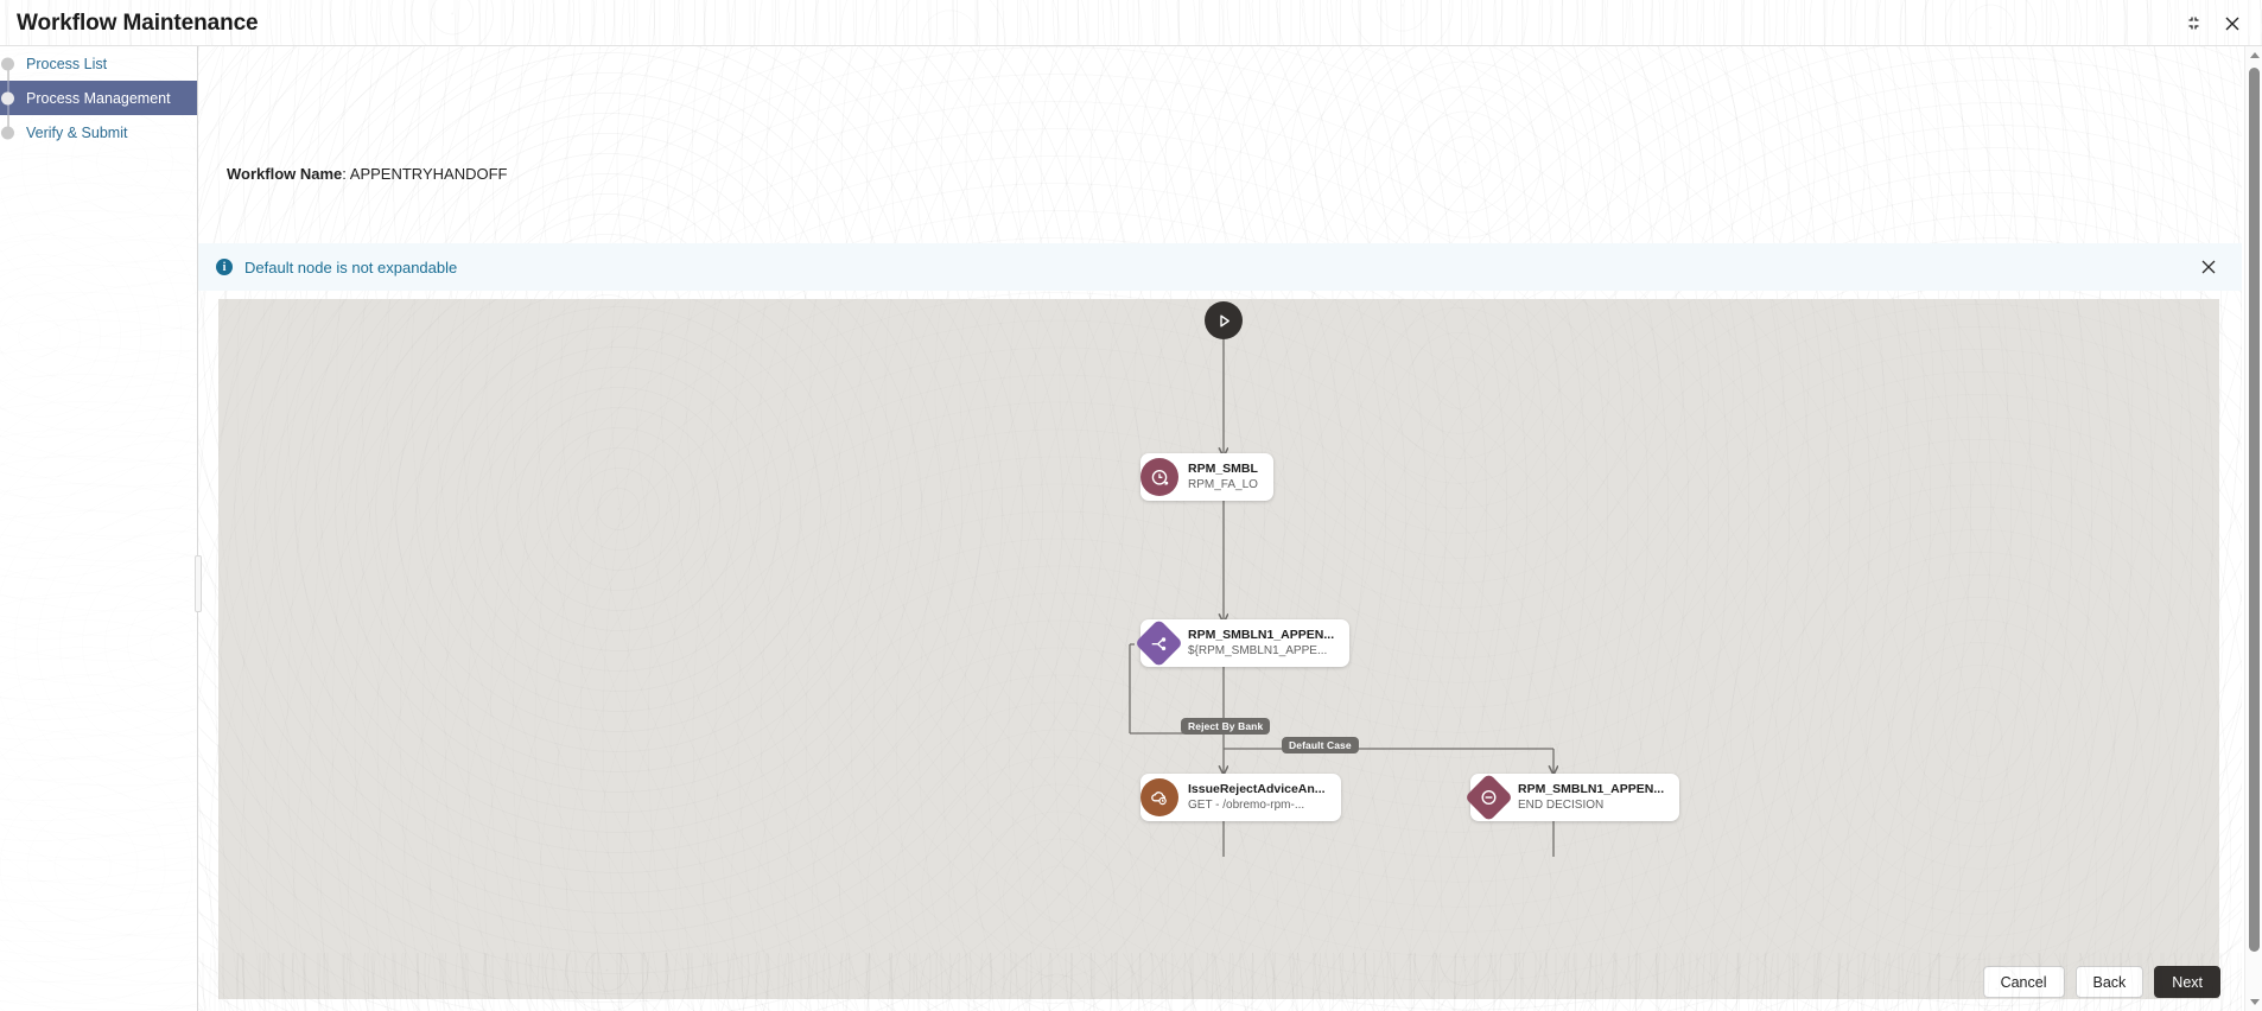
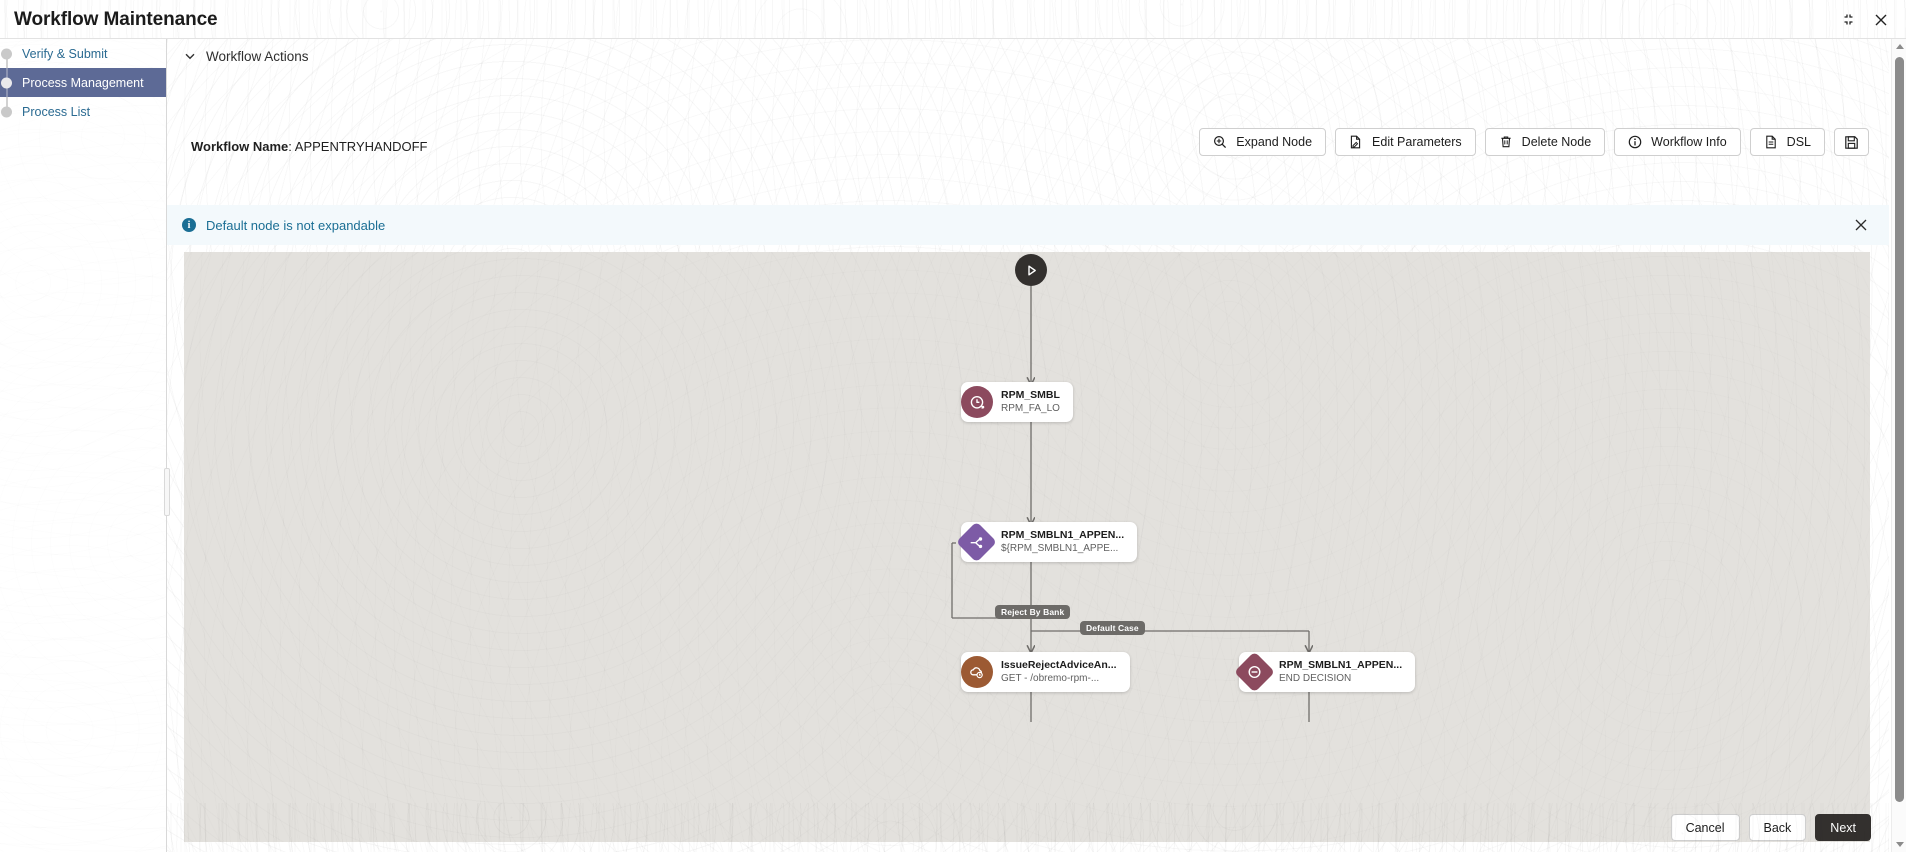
  Workflow Maintenance
- Process List
+ Verify & Submit
  Process Management
- Verify & Submit
+ Process List
+ Workflow Actions
  Workflow Name: APPENTRYHANDOFF
+ Expand Node
+ Edit Parameters
+ Delete Node
+ Workflow Info
+ DSL
  i
  Default node is not expandable
  RPM_SMBL
  RPM_FA_LO
  RPM_SMBLN1_APPEN...
  ${RPM_SMBLN1_APPE...
  IssueRejectAdviceAn...
  GET - /obremo-rpm-...
  RPM_SMBLN1_APPEN...
  END DECISION
  Reject By Bank
  Default Case
